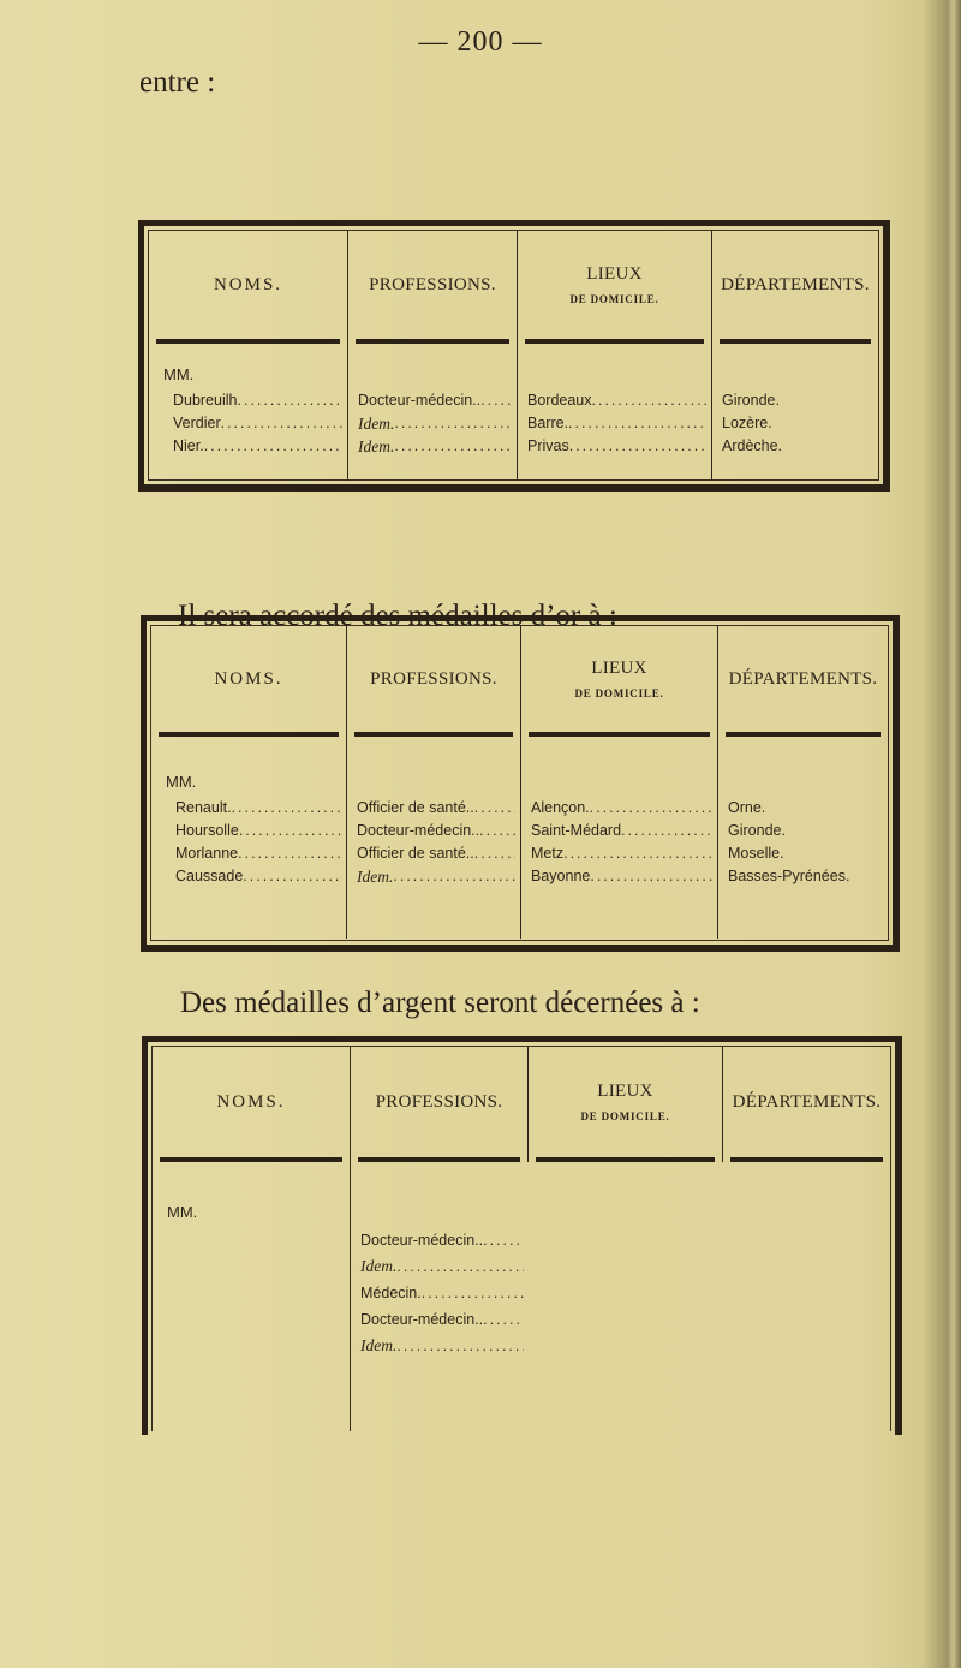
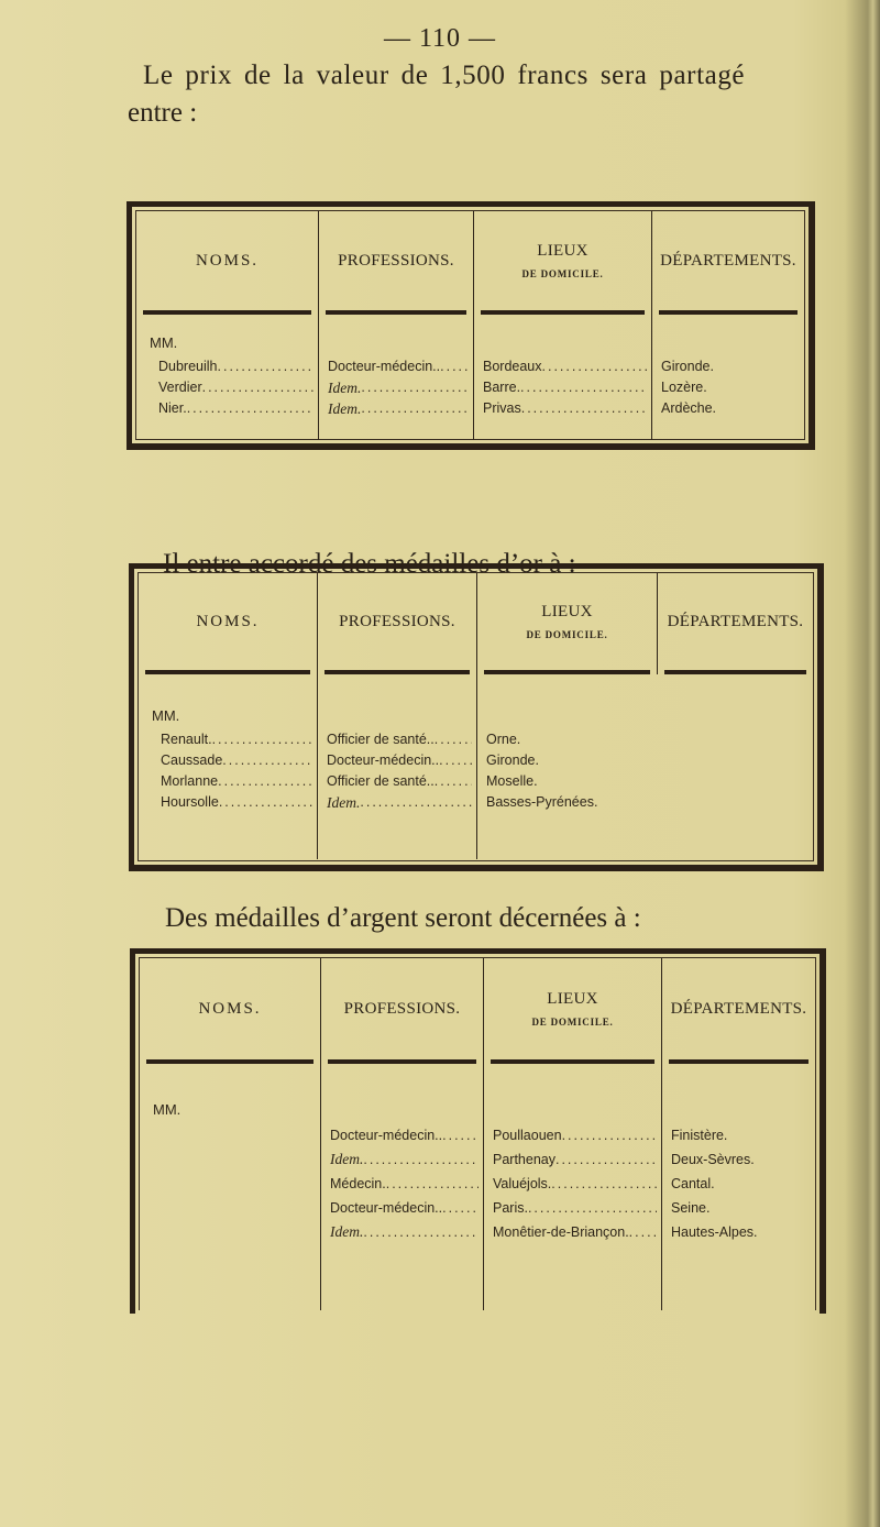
- — 200 —
+ — 110 —
+ Le prix de la valeur de 1,500 francs sera partagé
  entre :
  NOMS.
  PROFESSIONS.
  LIEUX
  DE DOMICILE.
  DÉPARTEMENTS.
  MM.
  Dubreuilh
  Verdier
  Nier.
  Docteur-médecin..
  Idem.
  Idem.
  Bordeaux
  Barre.
  Privas
  Gironde.
  Lozère.
  Ardèche.
- Il sera accordé des médailles d’or à :
+ Il entre accordé des médailles d’or à :
  NOMS.
  PROFESSIONS.
  LIEUX
  DE DOMICILE.
  DÉPARTEMENTS.
  MM.
  Renault.
- Hoursolle
+ Caussade
  Morlanne
- Caussade
+ Hoursolle
  Officier de santé..
  Docteur-médecin..
  Officier de santé..
  Idem.
- Alençon.
- Saint-Médard
- Metz
- Bayonne
  Orne.
  Gironde.
  Moselle.
  Basses-Pyrénées.
  Des médailles d’argent seront décernées à :
  NOMS.
  PROFESSIONS.
  LIEUX
  DE DOMICILE.
  DÉPARTEMENTS.
  MM.
  Docteur-médecin..
  Idem.
  Médecin.
  Docteur-médecin..
  Idem.
+ Poullaouen
+ Parthenay
+ Valuéjols.
+ Paris.
+ Monêtier-de-Briançon.
+ Finistère.
+ Deux-Sèvres.
+ Cantal.
+ Seine.
+ Hautes-Alpes.
